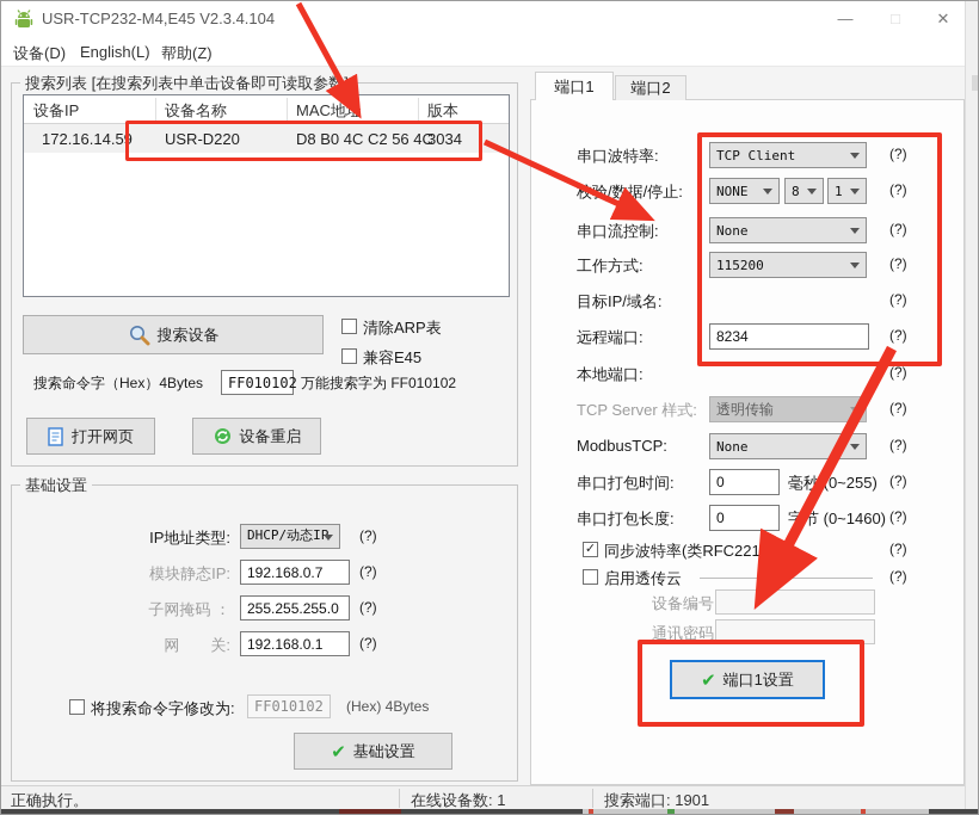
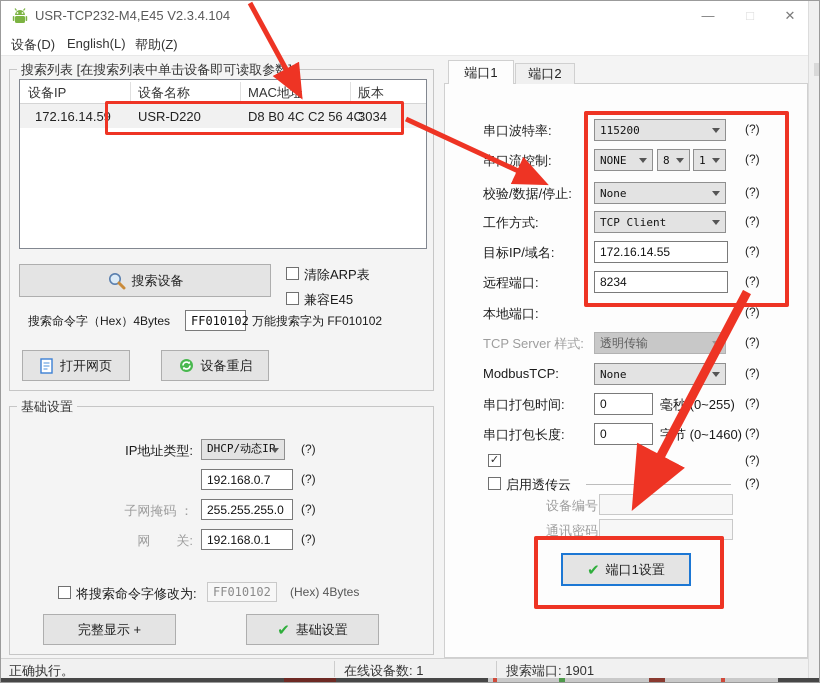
  USR-TCP232-M4,E45 V2.3.4.104
  —
  □
  ✕
  设备(D)
  English(L)
  帮助(Z)
  搜索列表 [在搜索列表中单击设备即可读取参数]
  设备IP
  设备名称
  MAC地
  版本
  172.16.14.59
  USR-D220
  D8 B0 4C C2 56 4C
  3034
  搜索设备
  清除ARP表
  兼容E45
  搜索命令字（Hex）4Bytes
  FF010102
  万能搜索字为 FF010102
  打开网页
  设备重启
  基础设置
  IP地址类型:
  DHCP/动态IP
  (?)
- 模块静态IP:
  192.168.0.7
  (?)
  子网掩码 ：
  255.255.255.0
  (?)
  网 关:
  192.168.0.1
  (?)
  将搜索命令字修改为:
  FF010102
  (Hex) 4Bytes
+ 完整显示 +
  ✔
  基础设置
  端口1
  端口2
  串口波特率:
- TCP Client
+ 115200
  (?)
- 校验/数据/停止:
+ 串口流控制:
  NONE
  8
  1
  (?)
- 串口流控制:
+ 校验/数据/停止:
  None
  (?)
  工作方式:
- 115200
+ TCP Client
  (?)
  目标IP/域名:
+ 172.16.14.55
  (?)
  远程端口:
  8234
  (?)
  本地端口:
  (?)
  TCP Server 样式:
  透明传输
  (?)
  ModbusTCP:
  None
  (?)
  串口打包时间:
  0
  毫秒0~255)
  (?)
  串口打包长度:
  0
  字节 (0~1460)
  (?)
  ✓
- 同步波特率(类RFC2217)
  (?)
  启用透传云
  (?)
  设备编号
  通讯密码
  ✔
  端口1设置
  正确执行。
  在线设备数: 1
  搜索端口: 1901
